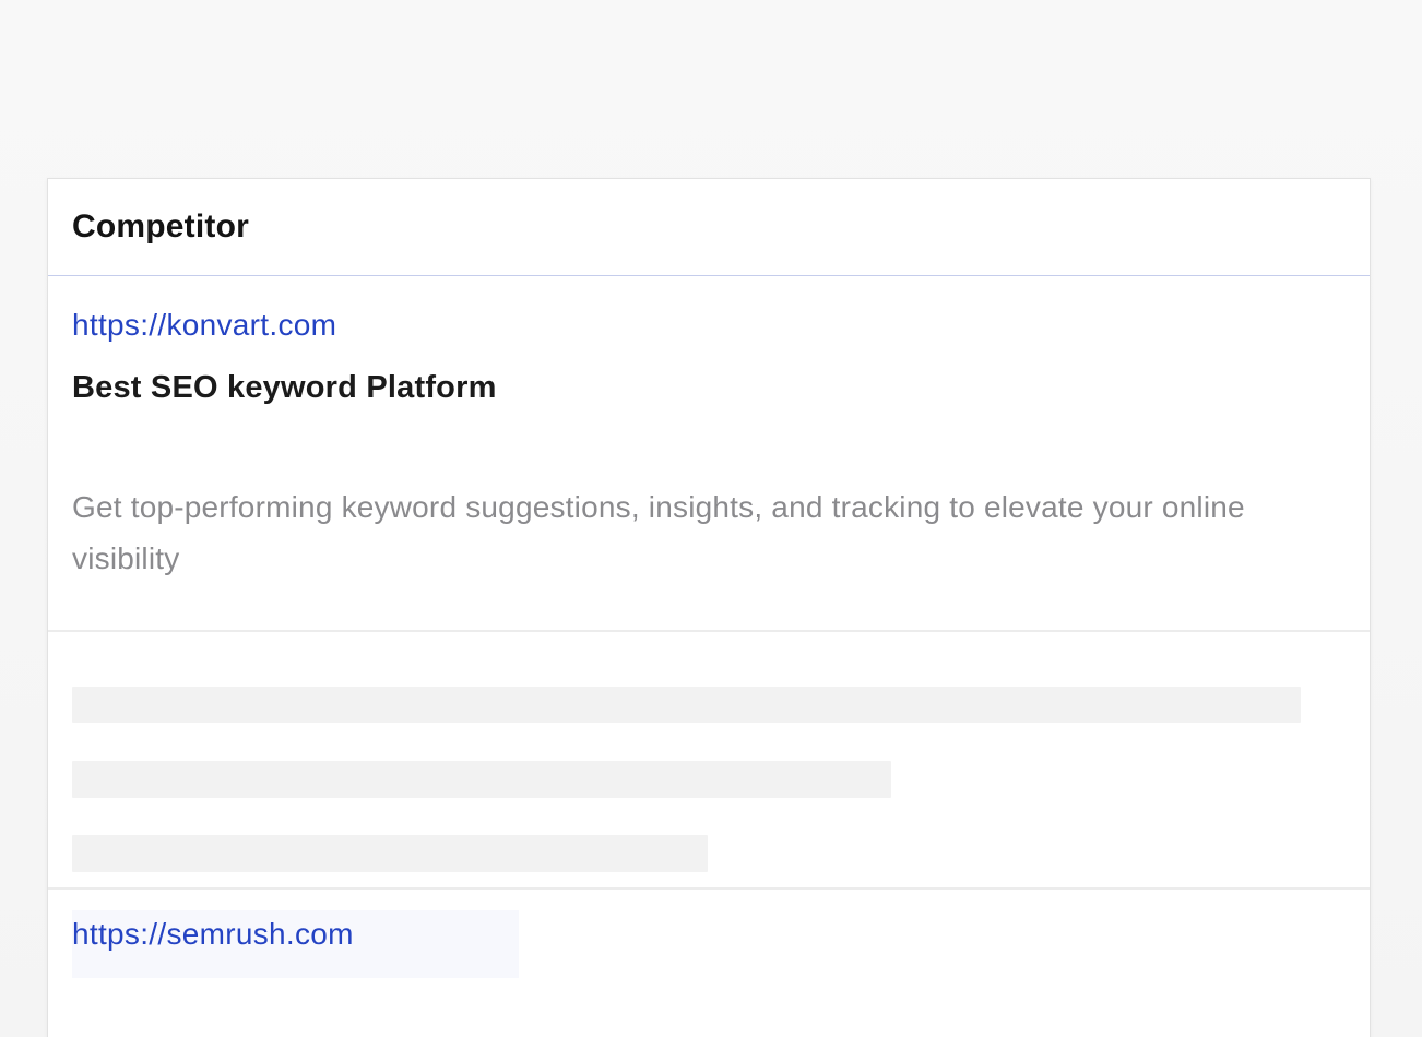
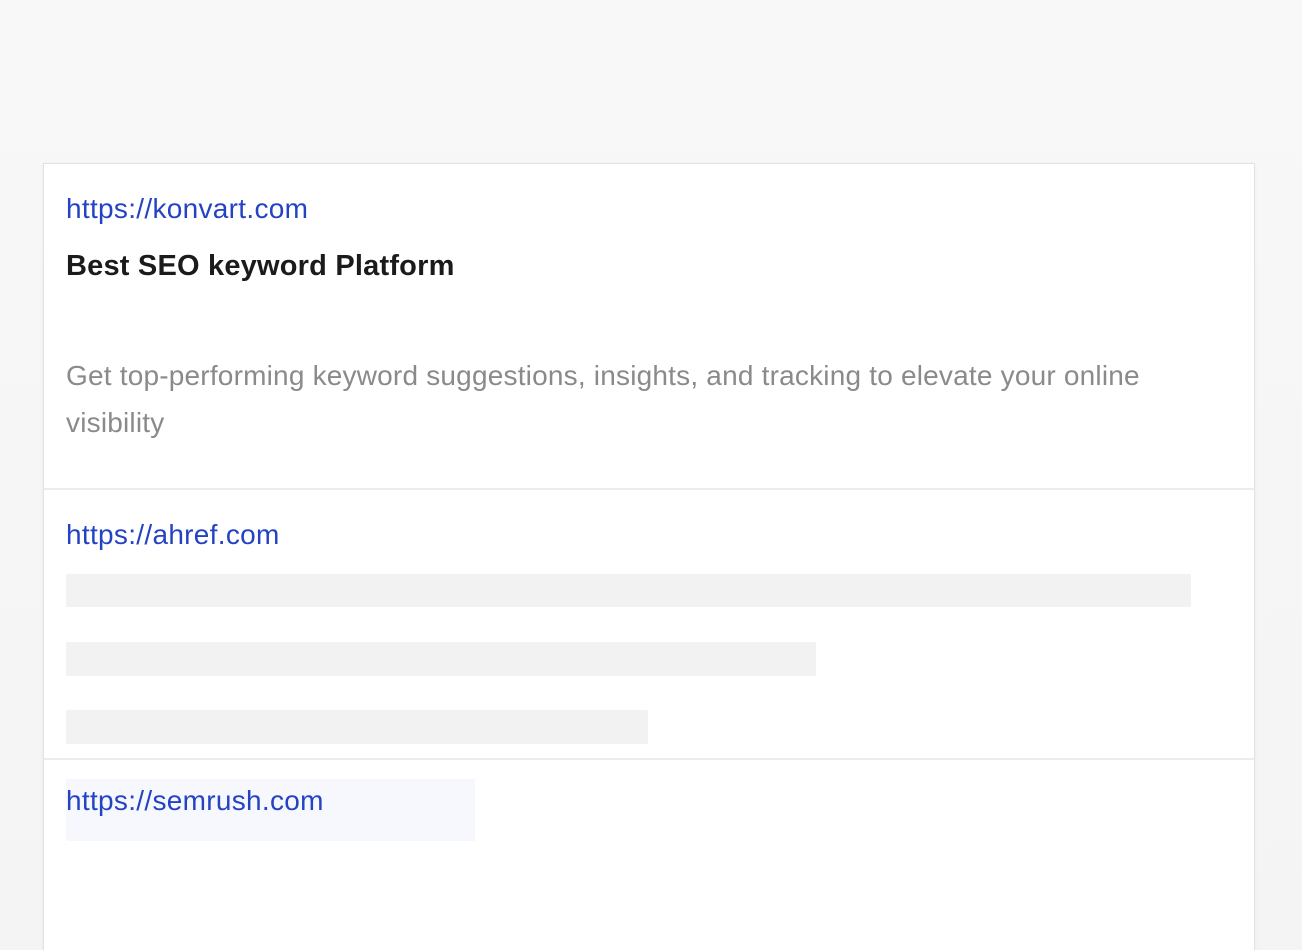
- Competitor
  https://konvart.com
  Best SEO keyword Platform
  Get top-performing keyword suggestions, insights, and tracking to elevate your online visibility
+ https://ahref.com
  https://semrush.com
